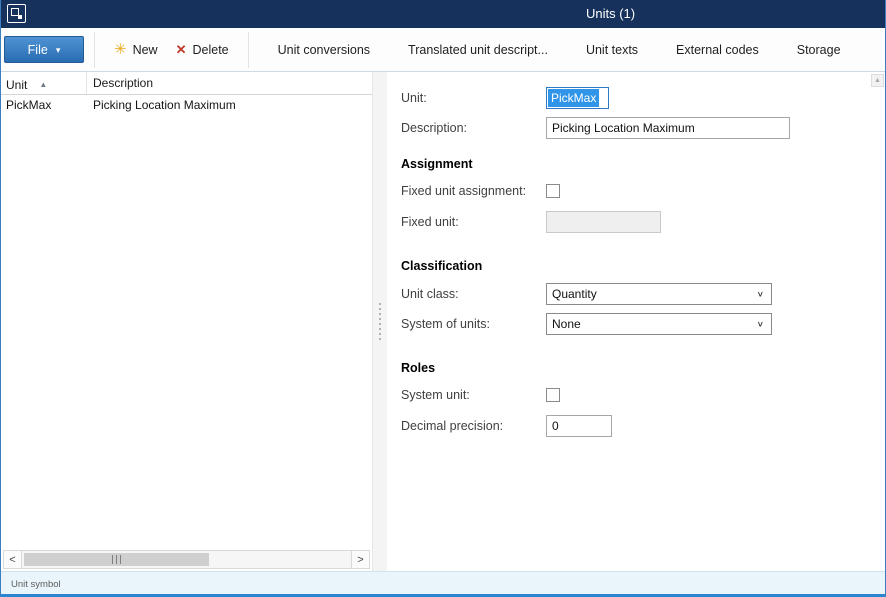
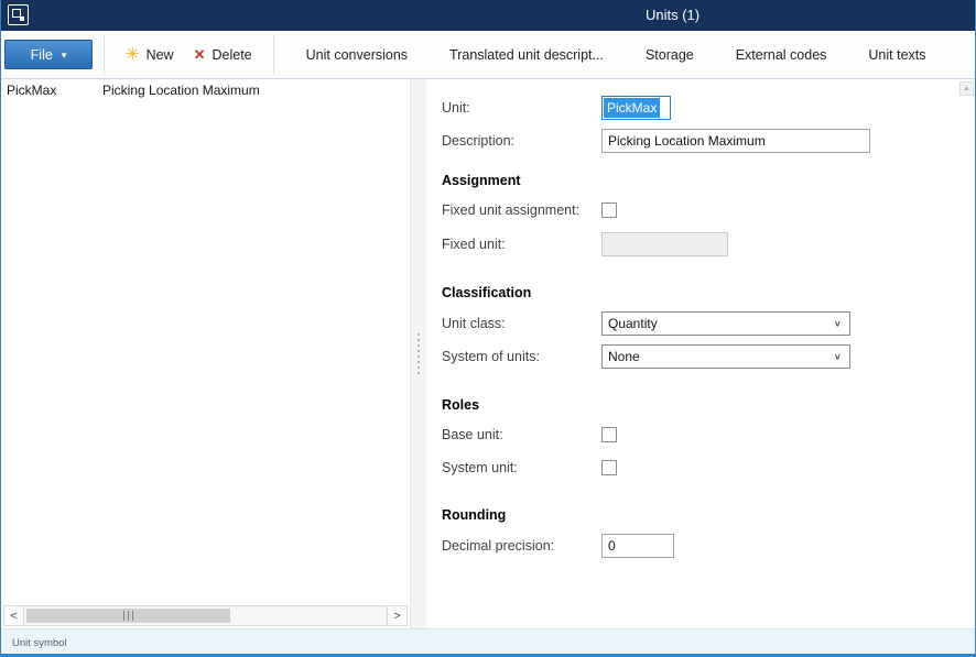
  Units (1)
  File
  ▾
  ✳
  New
  ✕
  Delete
  Unit conversions
  Translated unit descript...
- Unit texts
+ Storage
  External codes
- Storage
+ Unit texts
- Unit
- ▲
- Description
  PickMax
  Picking Location Maximum
  <
  >
  Unit:
  PickMax
  Description:
  Picking Location Maximum
  Assignment
  Fixed unit assignment:
  Fixed unit:
  Classification
  Unit class:
  Quantity
  ∨
  System of units:
  None
  ∨
  Roles
+ Base unit:
  System unit:
+ Rounding
  Decimal precision:
  0
  Unit symbol
